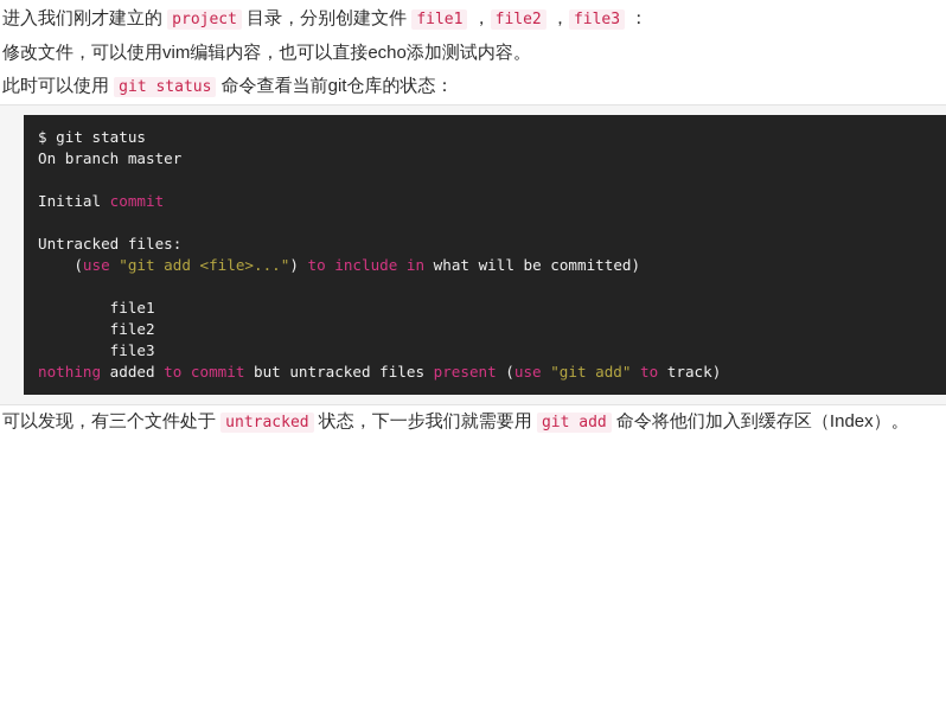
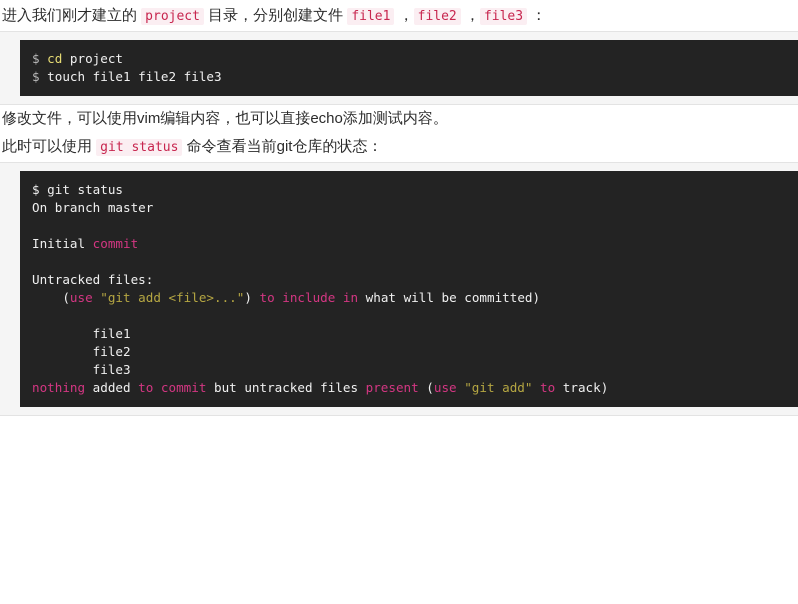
  进入我们刚才建立的 project 目录，分别创建文件 file1 ， file2 ， file3 ：
+ $ cd project $ touch file1 file2 file3
  修改文件，可以使用vim编辑内容，也可以直接echo添加测试内容。
  此时可以使用 git status 命令查看当前git仓库的状态：
  $ git status On branch master Initial commit Untracked files: (use "git add <file>...") to include in what will be committed) file1 file2 file3 nothing added to commit but untracked files present (use "git add" to track)
- 可以发现，有三个文件处于 untracked 状态，下一步我们就需要用 git add 命令将他们加入到缓存区（Index）。
